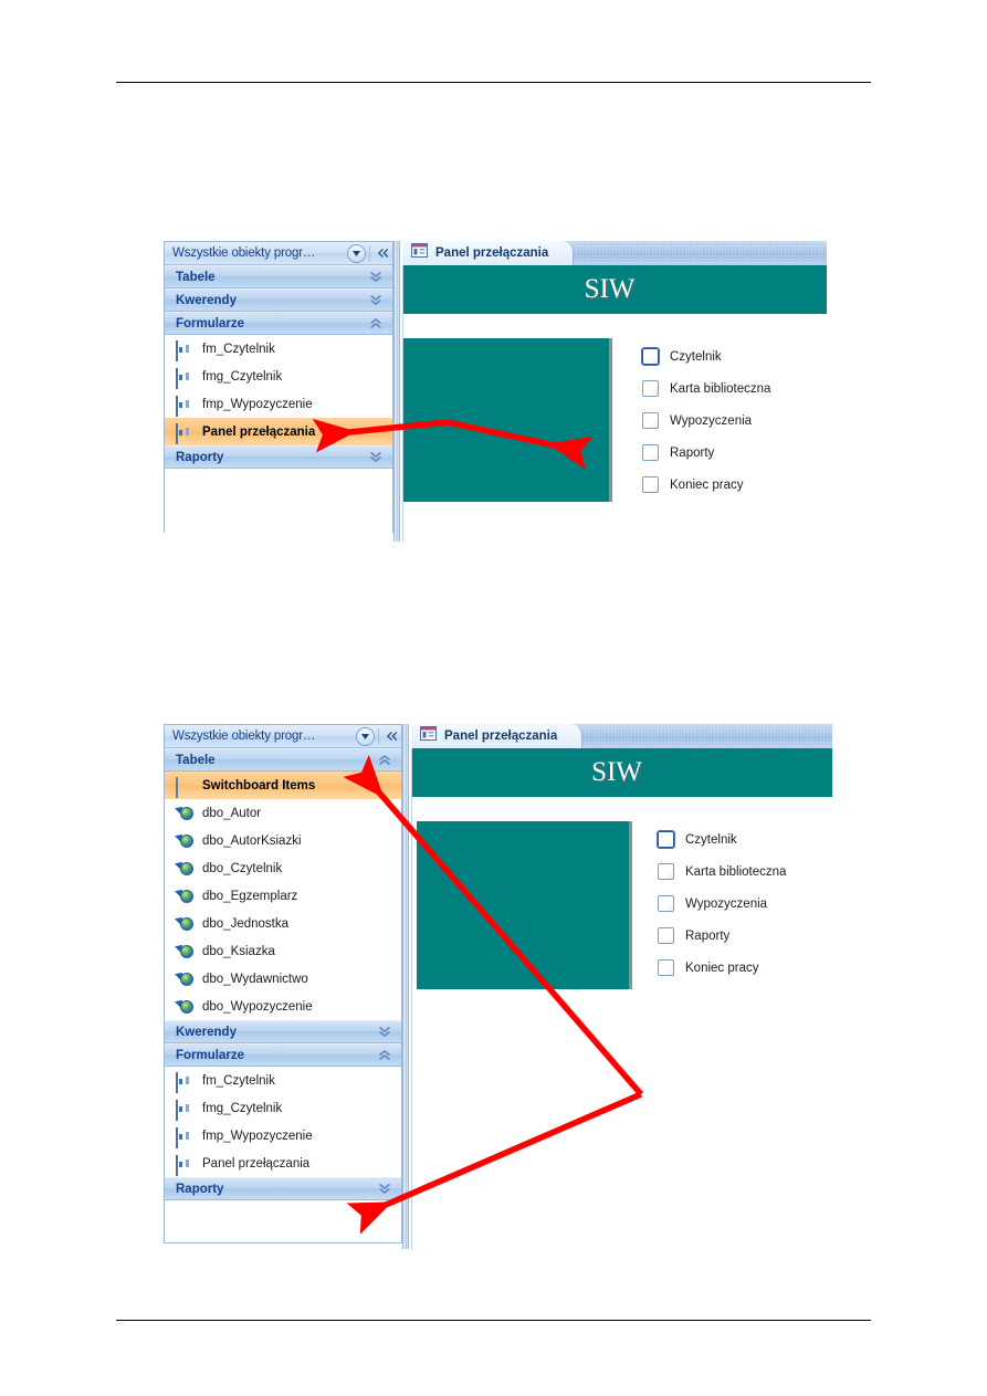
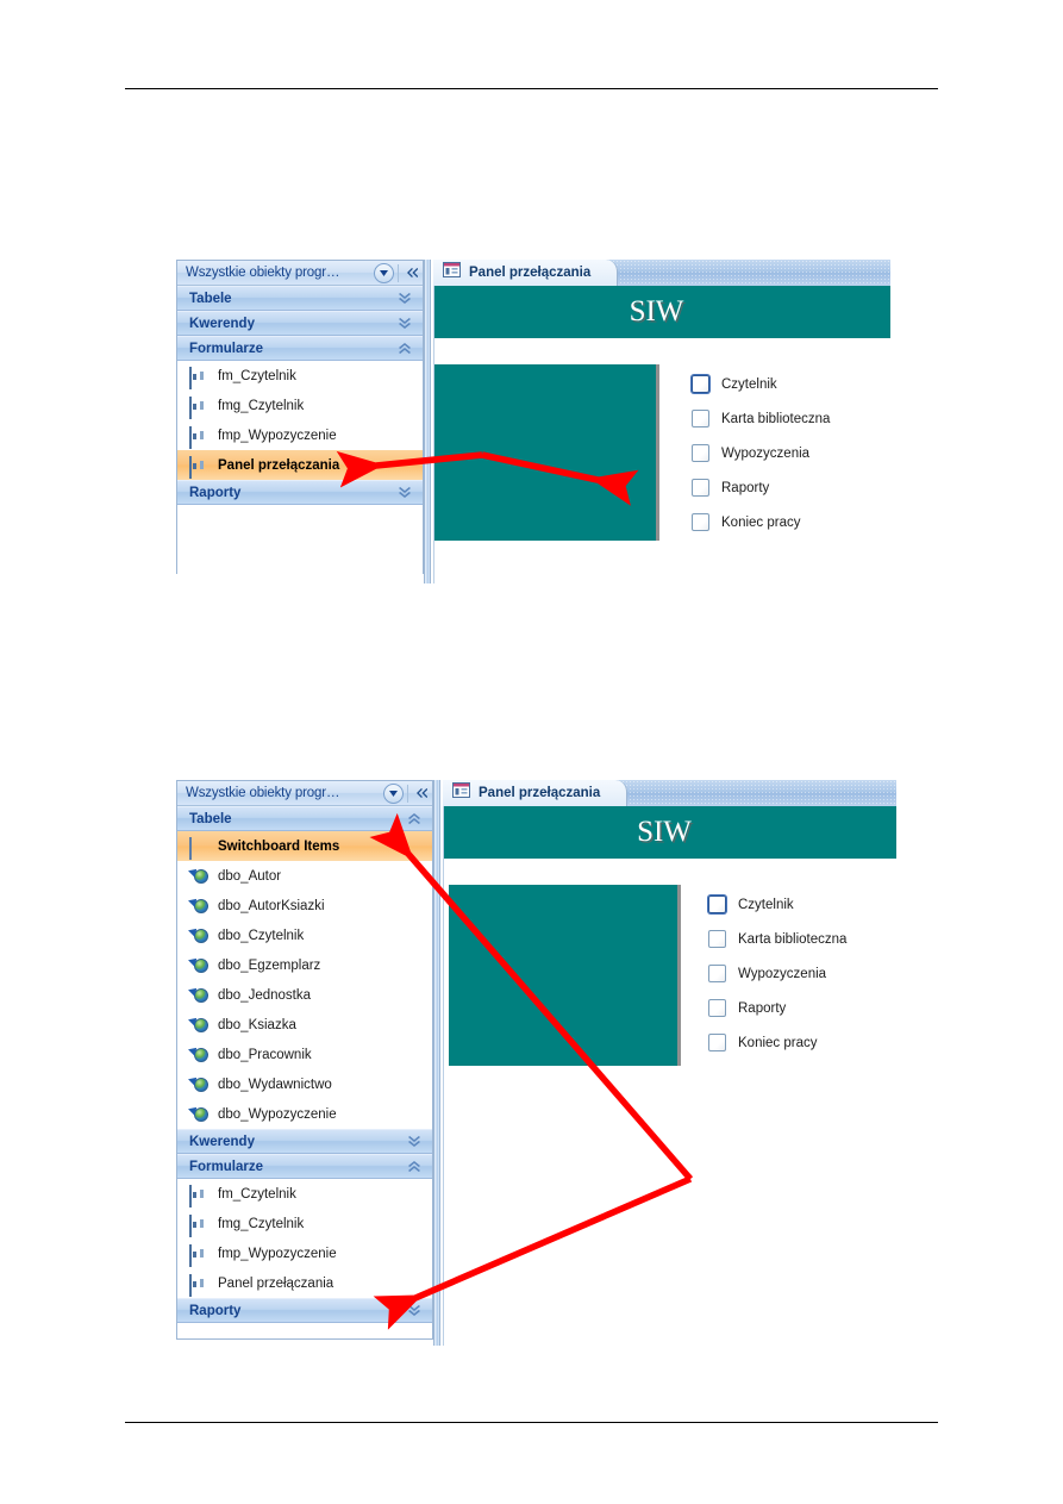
  Wszystkie obiekty progr…
  Tabele
  Kwerendy
  Formularze
  fm_Czytelnik
  fmg_Czytelnik
  fmp_Wypozyczenie
  Panel przełączania
  Raporty
  Panel przełączania
  SIW
  Czytelnik
  Karta biblioteczna
  Wypozyczenia
  Raporty
  Koniec pracy
  Wszystkie obiekty progr…
  Tabele
  Switchboard Items
  dbo_Autor
  dbo_AutorKsiazki
  dbo_Czytelnik
  dbo_Egzemplarz
  dbo_Jednostka
  dbo_Ksiazka
+ dbo_Pracownik
  dbo_Wydawnictwo
  dbo_Wypozyczenie
  Kwerendy
  Formularze
  fm_Czytelnik
  fmg_Czytelnik
  fmp_Wypozyczenie
  Panel przełączania
  Raporty
  Panel przełączania
  SIW
  Czytelnik
  Karta biblioteczna
  Wypozyczenia
  Raporty
  Koniec pracy
